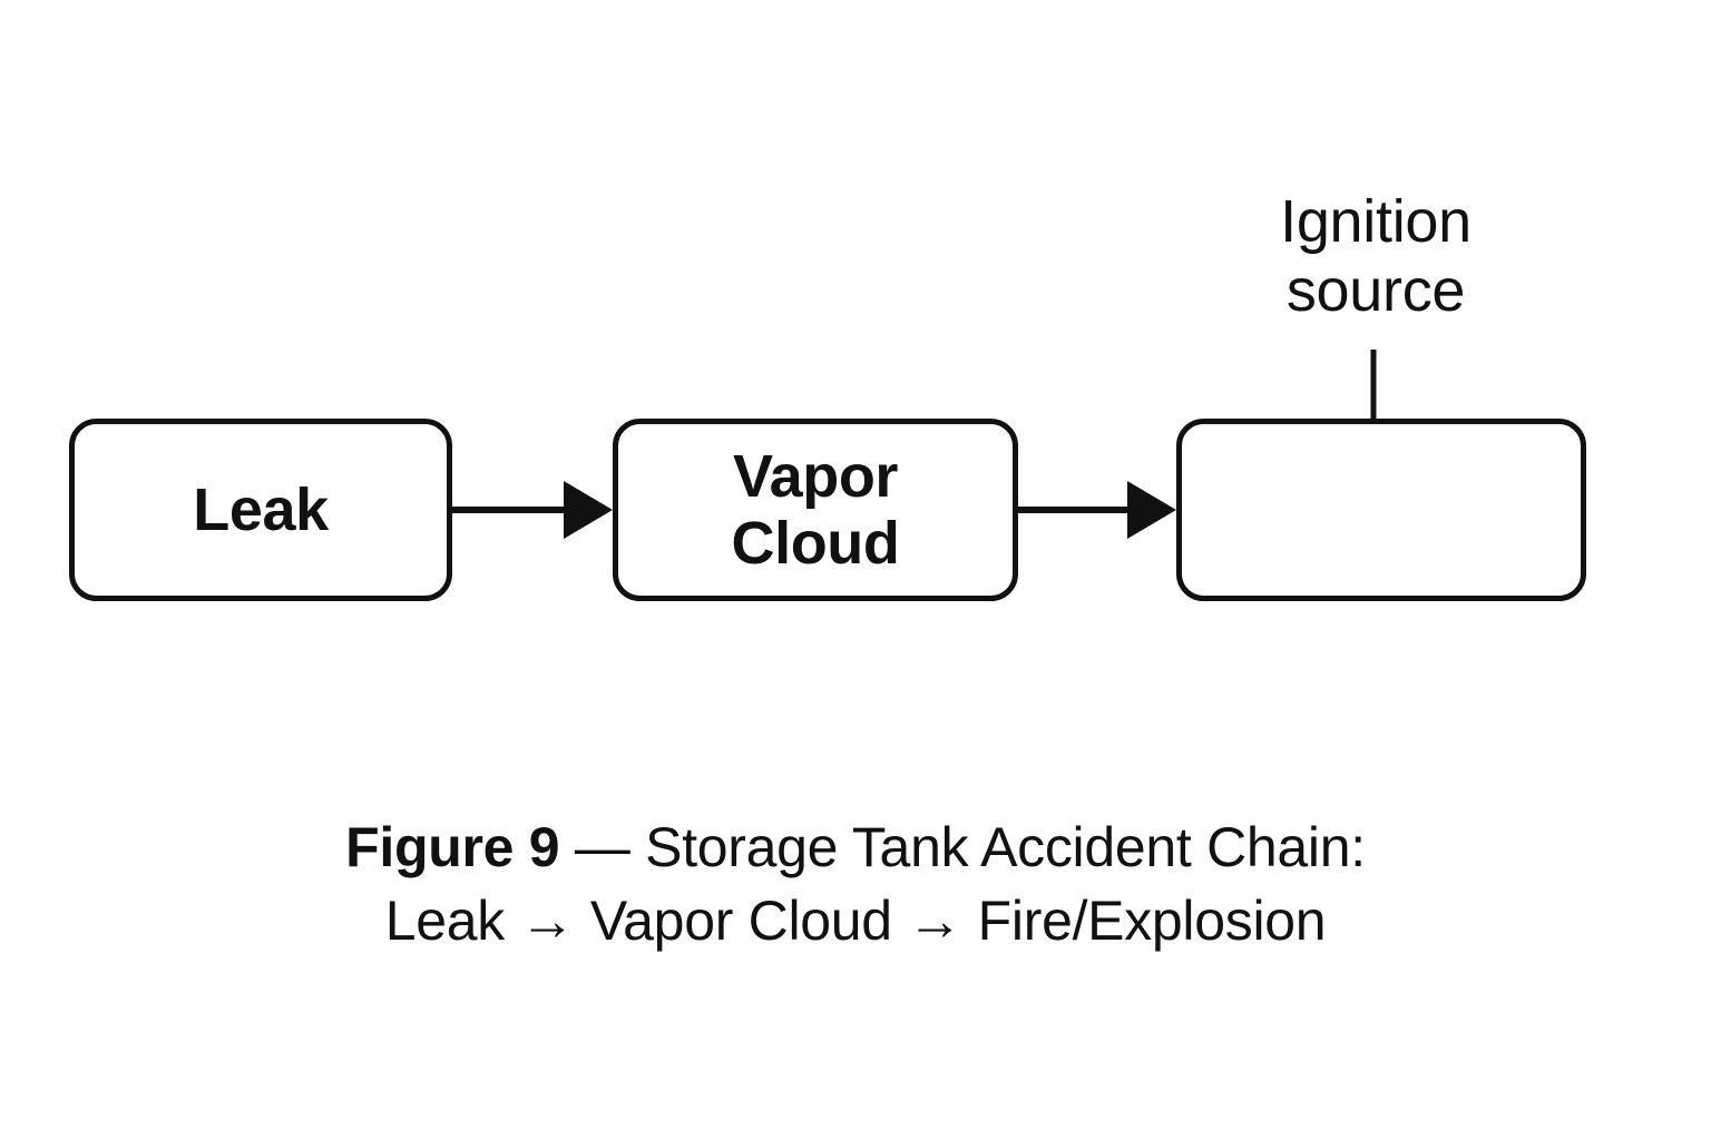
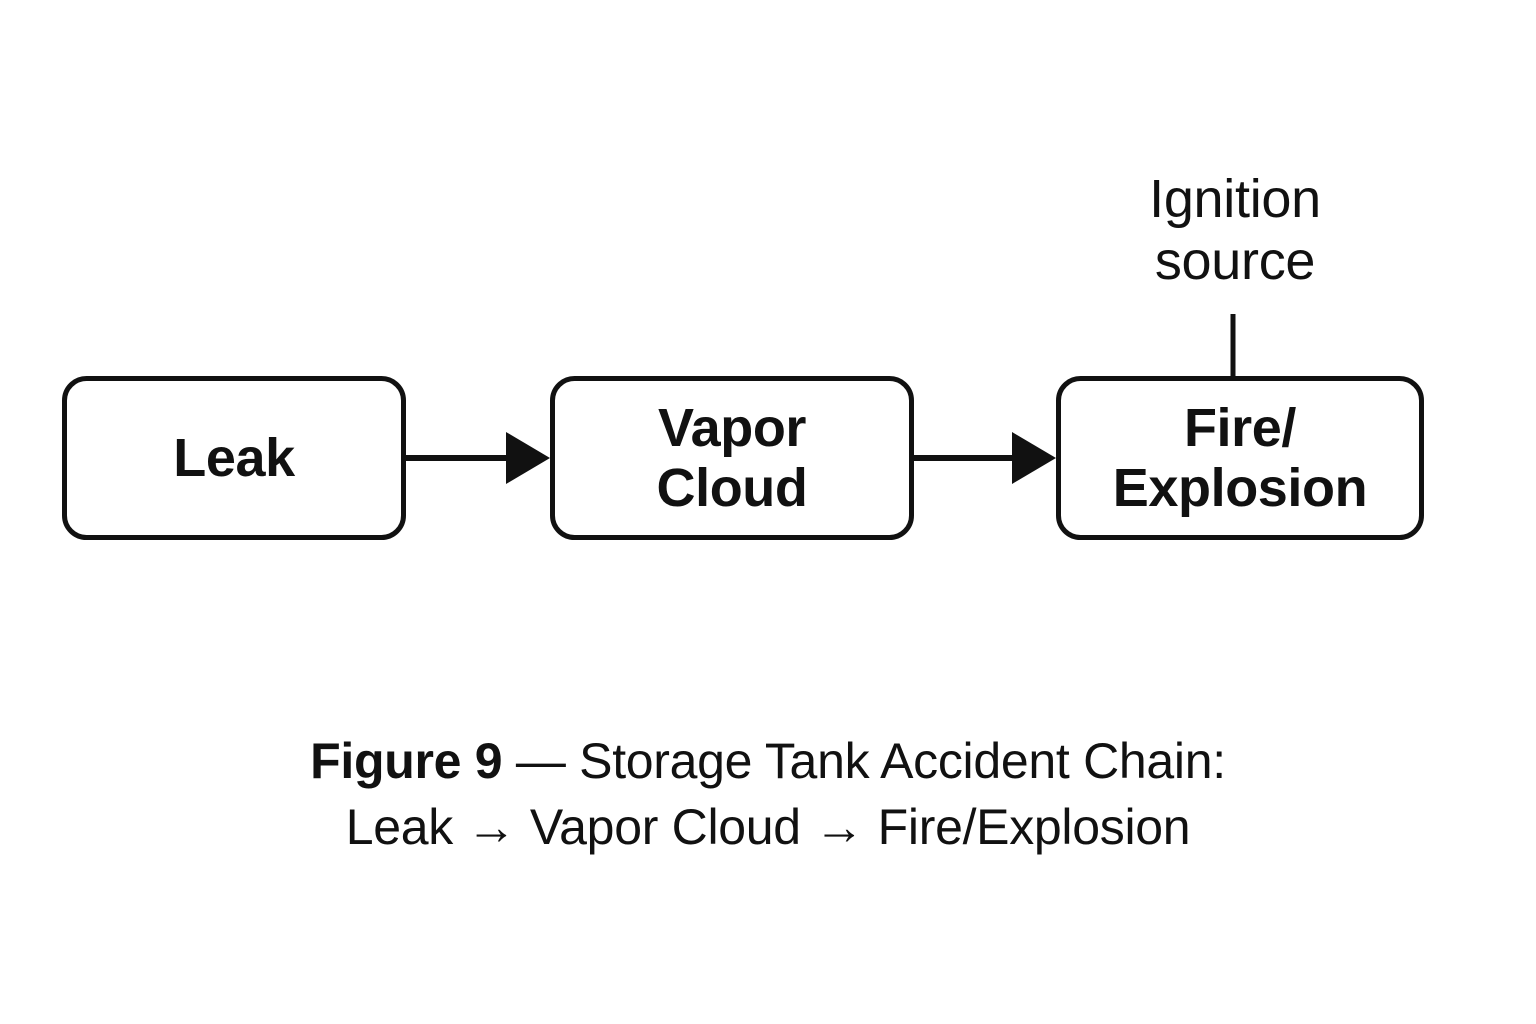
  Leak
  Vapor
  Cloud
+ Fire/
+ Explosion
  Ignition
  source
  Figure 9 — Storage Tank Accident Chain:
  Leak → Vapor Cloud → Fire/Explosion
